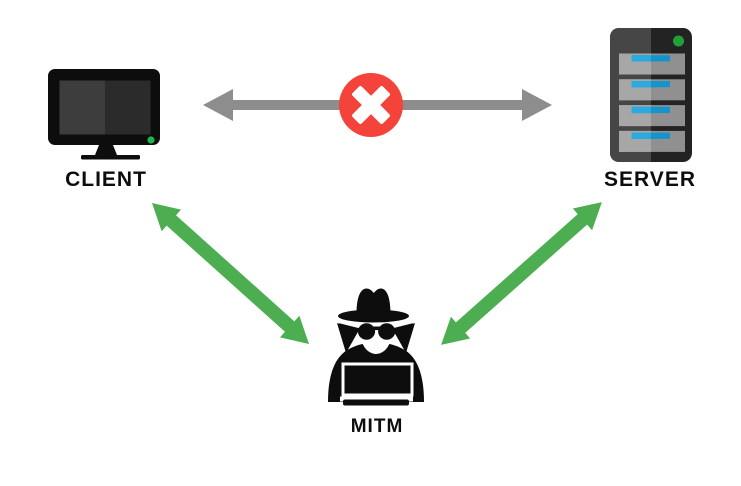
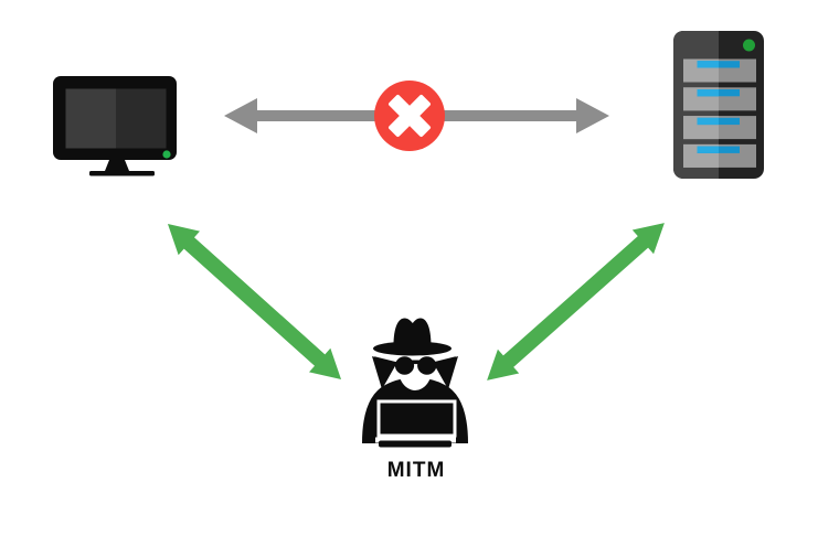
- CLIENT
- SERVER
  MITM
